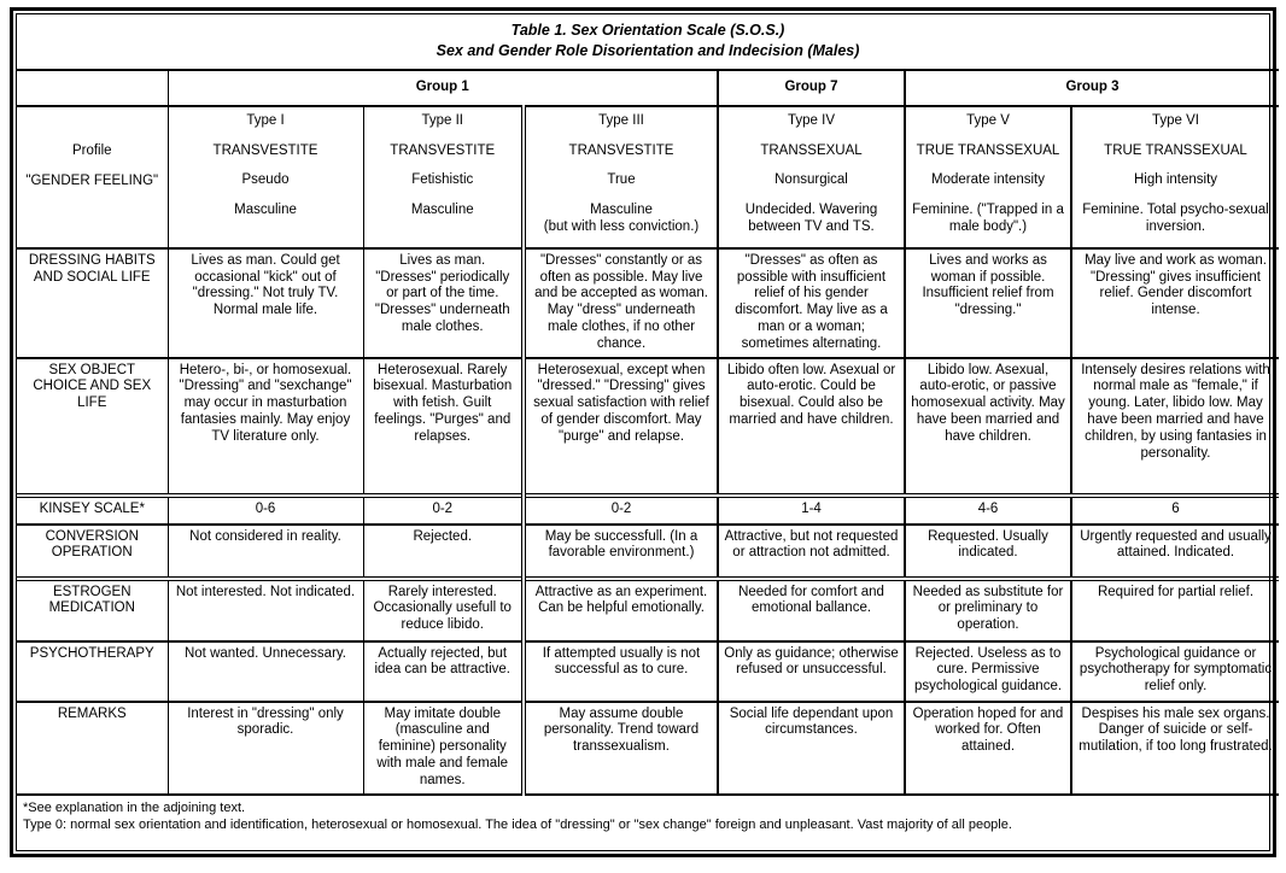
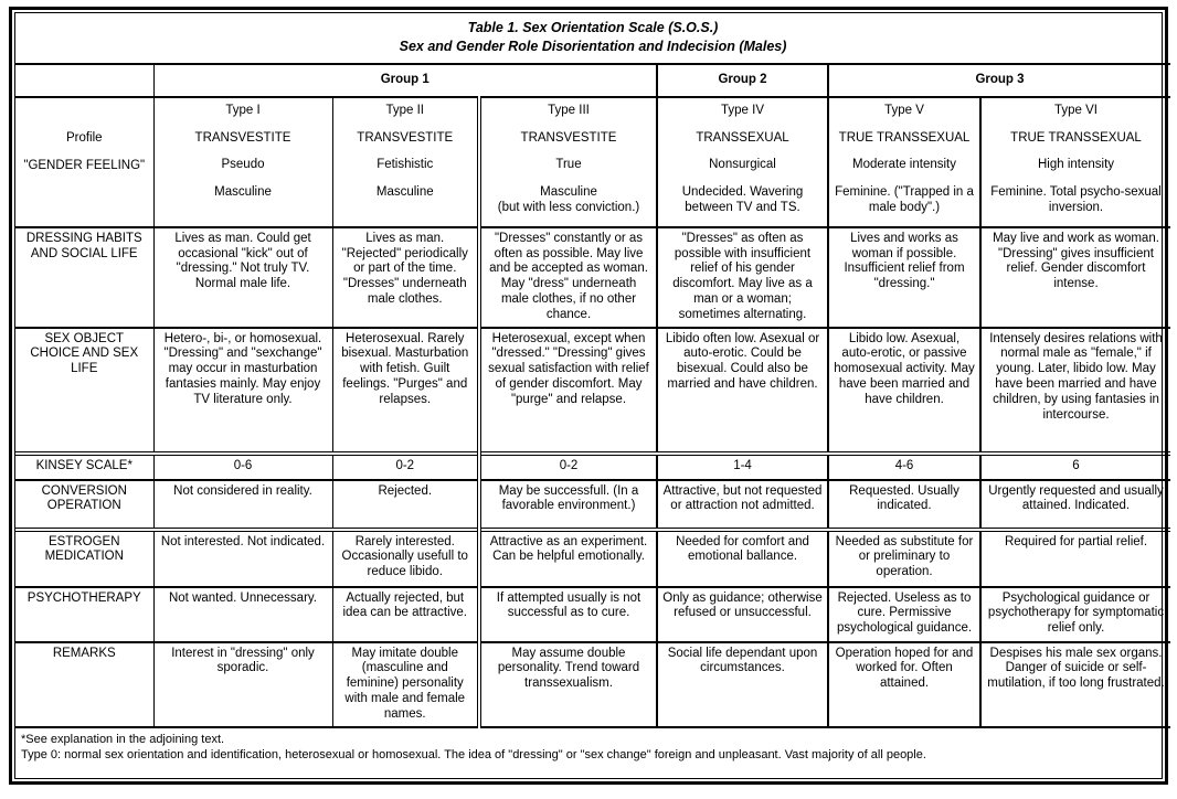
  Table 1. Sex Orientation Scale (S.O.S.) Sex and Gender Role Disorientation and Indecision (Males)
- 	Group 1	Group 7	Group 3
+ 	Group 1	Group 2	Group 3
  Profile "GENDER FEELING"	Type I TRANSVESTITE Pseudo Masculine	Type II TRANSVESTITE Fetishistic Masculine	Type III TRANSVESTITE True Masculine (but with less conviction.)	Type IV TRANSSEXUAL Nonsurgical Undecided. Wavering between TV and TS.	Type V TRUE TRANSSEXUAL Moderate intensity Feminine. ("Trapped in a male body".)	Type VI TRUE TRANSSEXUAL High intensity Feminine. Total psycho-sexual inversion.
- DRESSING HABITS AND SOCIAL LIFE	Lives as man. Could get occasional "kick" out of "dressing." Not truly TV. Normal male life.	Lives as man. "Dresses" periodically or part of the time. "Dresses" underneath male clothes.	"Dresses" constantly or as often as possible. May live and be accepted as woman. May "dress" underneath male clothes, if no other chance.	"Dresses" as often as possible with insufficient relief of his gender discomfort. May live as a man or a woman; sometimes alternating.	Lives and works as woman if possible. Insufficient relief from "dressing."	May live and work as woman. "Dressing" gives insufficient relief. Gender discomfort intense.
+ DRESSING HABITS AND SOCIAL LIFE	Lives as man. Could get occasional "kick" out of "dressing." Not truly TV. Normal male life.	Lives as man. "Rejected" periodically or part of the time. "Dresses" underneath male clothes.	"Dresses" constantly or as often as possible. May live and be accepted as woman. May "dress" underneath male clothes, if no other chance.	"Dresses" as often as possible with insufficient relief of his gender discomfort. May live as a man or a woman; sometimes alternating.	Lives and works as woman if possible. Insufficient relief from "dressing."	May live and work as woman. "Dressing" gives insufficient relief. Gender discomfort intense.
- SEX OBJECT CHOICE AND SEX LIFE	Hetero-, bi-, or homosexual. "Dressing" and "sexchange" may occur in masturbation fantasies mainly. May enjoy TV literature only.	Heterosexual. Rarely bisexual. Masturbation with fetish. Guilt feelings. "Purges" and relapses.	Heterosexual, except when "dressed." "Dressing" gives sexual satisfaction with relief of gender discomfort. May "purge" and relapse.	Libido often low. Asexual or auto-erotic. Could be bisexual. Could also be married and have children.	Libido low. Asexual, auto-erotic, or passive homosexual activity. May have been married and have children.	Intensely desires relations with normal male as "female," if young. Later, libido low. May have been married and have children, by using fantasies in personality.
+ SEX OBJECT CHOICE AND SEX LIFE	Hetero-, bi-, or homosexual. "Dressing" and "sexchange" may occur in masturbation fantasies mainly. May enjoy TV literature only.	Heterosexual. Rarely bisexual. Masturbation with fetish. Guilt feelings. "Purges" and relapses.	Heterosexual, except when "dressed." "Dressing" gives sexual satisfaction with relief of gender discomfort. May "purge" and relapse.	Libido often low. Asexual or auto-erotic. Could be bisexual. Could also be married and have children.	Libido low. Asexual, auto-erotic, or passive homosexual activity. May have been married and have children.	Intensely desires relations with normal male as "female," if young. Later, libido low. May have been married and have children, by using fantasies in intercourse.
  KINSEY SCALE*	0-6	0-2	0-2	1-4	4-6	6
  CONVERSION OPERATION	Not considered in reality.	Rejected.	May be successfull. (In a favorable environment.)	Attractive, but not requested or attraction not admitted.	Requested. Usually indicated.	Urgently requested and usually attained. Indicated.
  ESTROGEN MEDICATION	Not interested. Not indicated.	Rarely interested. Occasionally usefull to reduce libido.	Attractive as an experiment. Can be helpful emotionally.	Needed for comfort and emotional ballance.	Needed as substitute for or preliminary to operation.	Required for partial relief.
  PSYCHOTHERAPY	Not wanted. Unnecessary.	Actually rejected, but idea can be attractive.	If attempted usually is not successful as to cure.	Only as guidance; otherwise refused or unsuccessful.	Rejected. Useless as to cure. Permissive psychological guidance.	Psychological guidance or psychotherapy for symptomatic relief only.
  REMARKS	Interest in "dressing" only sporadic.	May imitate double (masculine and feminine) personality with male and female names.	May assume double personality. Trend toward transsexualism.	Social life dependant upon circumstances.	Operation hoped for and worked for. Often attained.	Despises his male sex organs. Danger of suicide or self-mutilation, if too long frustrated.
  *See explanation in the adjoining text. Type 0: normal sex orientation and identification, heterosexual or homosexual. The idea of "dressing" or "sex change" foreign and unpleasant. Vast majority of all people.
